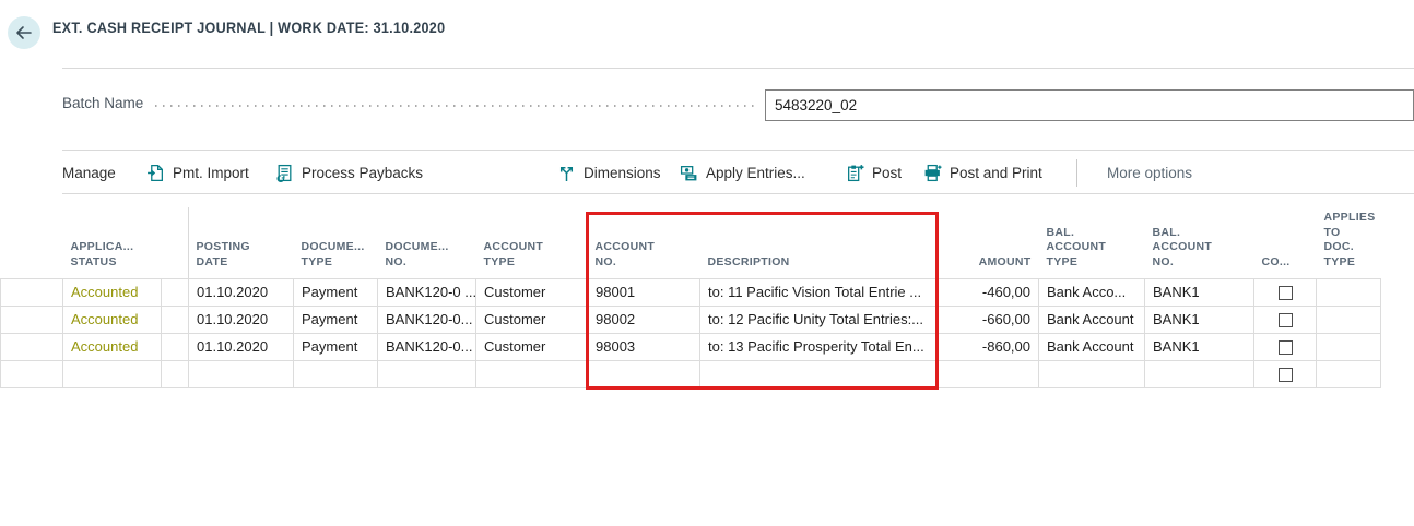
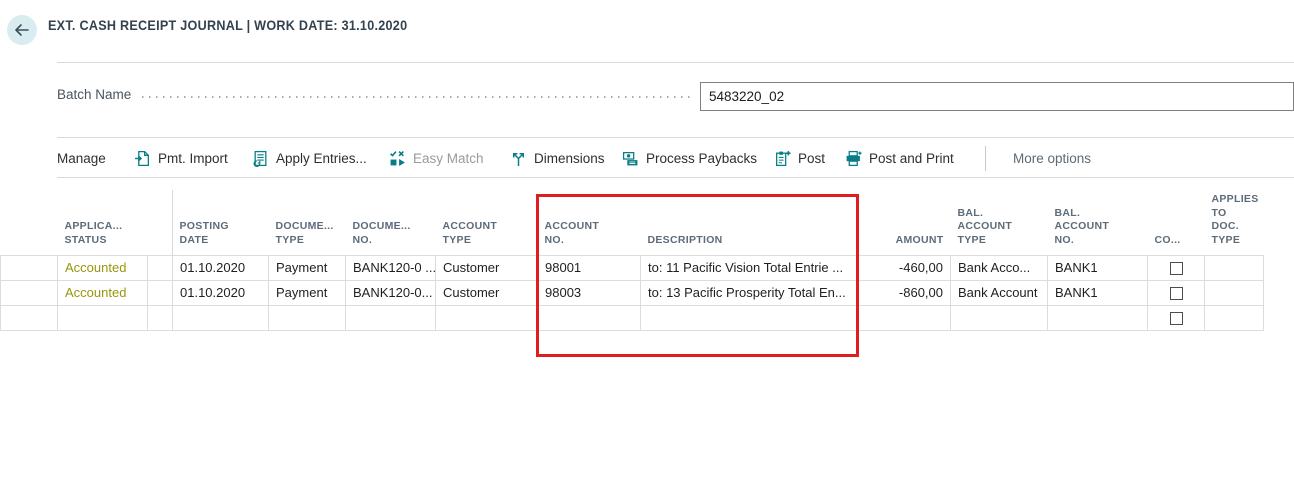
  EXT. CASH RECEIPT JOURNAL | WORK DATE: 31.10.2020
  Batch Name
  5483220_02
  Manage
  Pmt. Import
- Process Paybacks
+ Apply Entries...
+ Easy Match
  Dimensions
- Apply Entries...
+ Process Paybacks
  Post
  Post and Print
  More options
  	APPLICA... STATUS		POSTING DATE	DOCUME... TYPE	DOCUME... NO.	ACCOUNT TYPE	ACCOUNT NO.	DESCRIPTION	AMOUNT	BAL. ACCOUNT TYPE	BAL. ACCOUNT NO.	CO...	APPLIES TO DOC. TYPE
  	Accounted		01.10.2020	Payment	BANK120-0 ...	Customer	98001	to: 11 Pacific Vision Total Entrie ...	-460,00	Bank Acco...	BANK1
- 	Accounted		01.10.2020	Payment	BANK120-0...	Customer	98002	to: 12 Pacific Unity Total Entries:...	-660,00	Bank Account	BANK1
  	Accounted		01.10.2020	Payment	BANK120-0...	Customer	98003	to: 13 Pacific Prosperity Total En...	-860,00	Bank Account	BANK1
